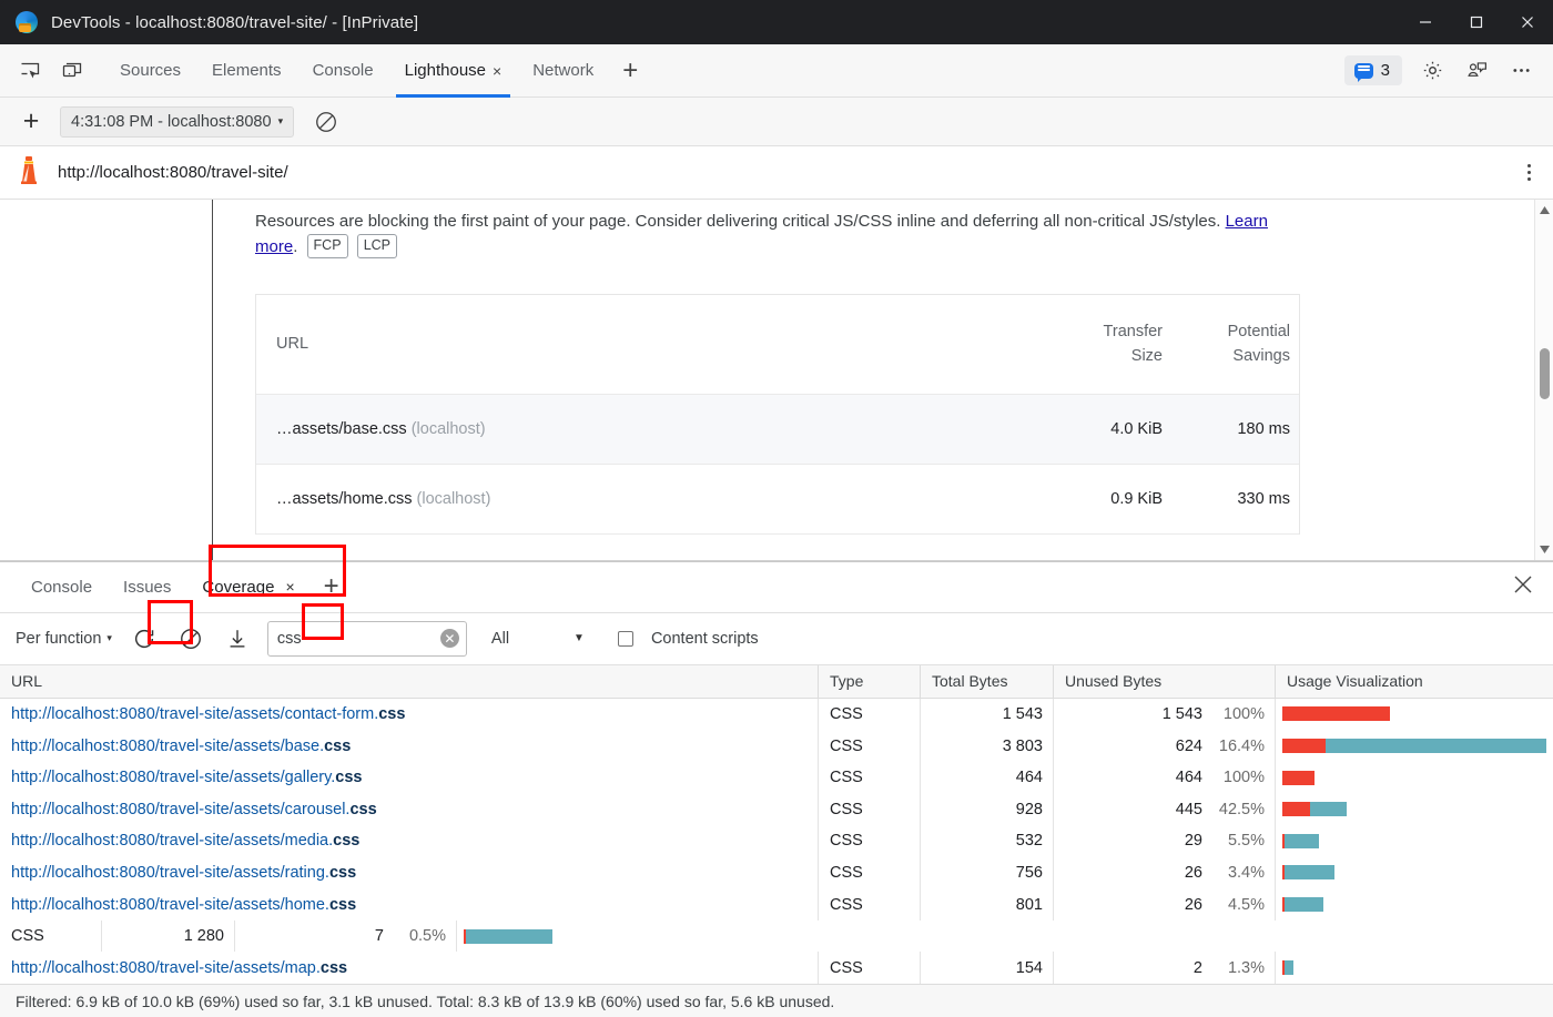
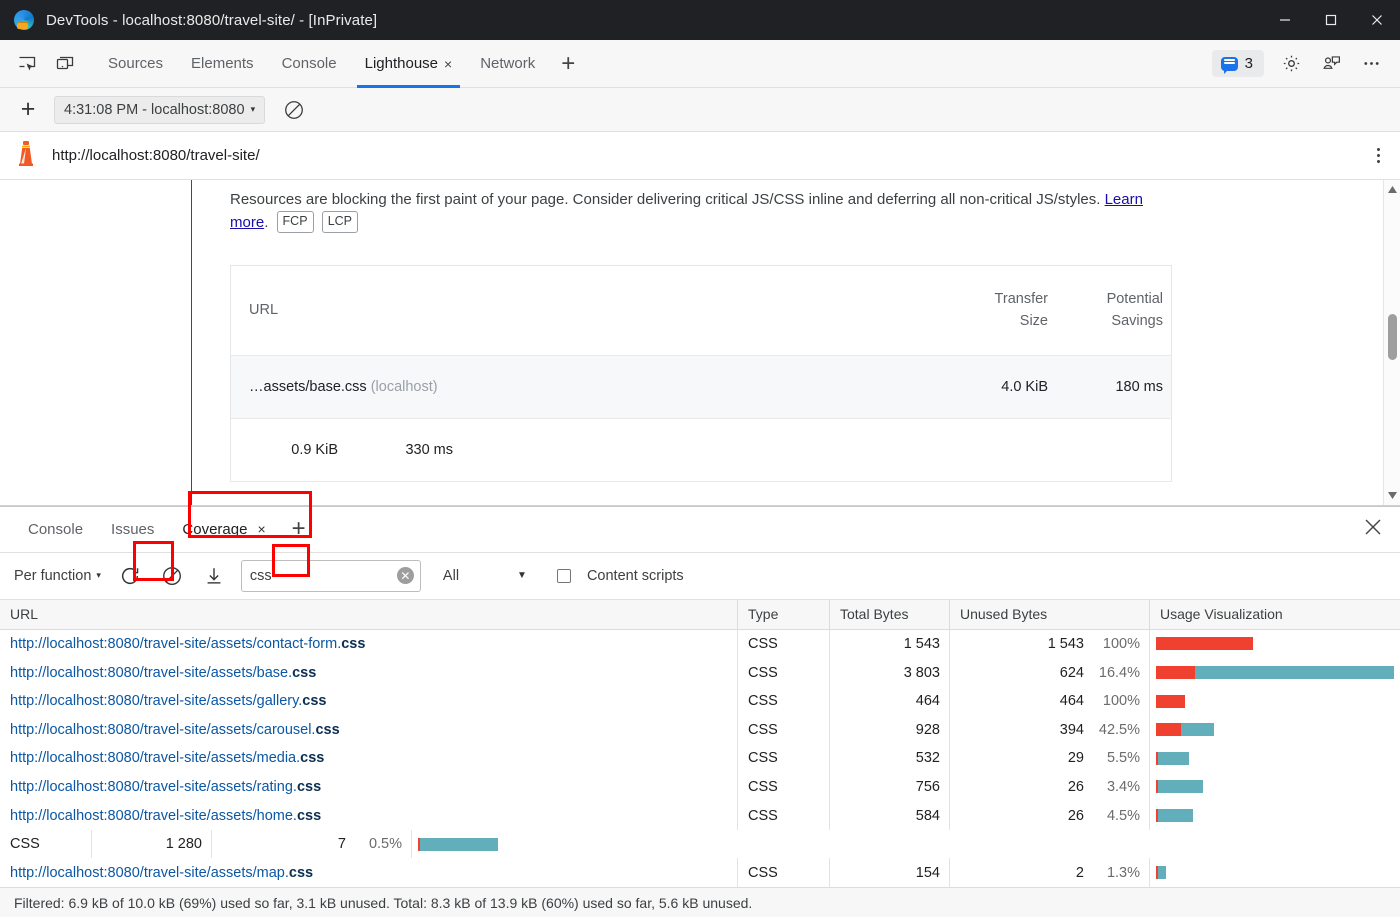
  DevTools - localhost:8080/travel-site/ - [InPrivate]
  Sources
  Elements
  Console
  Lighthouse
  ×
  Network
  +
  3
  +
  4:31:08 PM - localhost:8080
  ▾
  http://localhost:8080/travel-site/
  Resources are blocking the first paint of your page. Consider delivering critical JS/CSS inline and deferring all non-critical JS/styles. Learn more. FCP LCP
  URL
  Transfer
  Size
  Potential
  Savings
  …assets/base.css (localhost)
  4.0 KiB
  180 ms
- …assets/home.css (localhost)
  0.9 KiB
  330 ms
  Console
  Issues
  Coverage
  ×
  +
  Per function
  ▾
  css
  ✕
  All
  ▼
  Content scripts
  URL
  Type
  Total Bytes
  Unused Bytes
  Usage Visualization
  http://localhost:8080/travel-site/assets/contact-form.css
  CSS
  1 543
  1 543
  100%
  http://localhost:8080/travel-site/assets/base.css
  CSS
  3 803
  624
  16.4%
  http://localhost:8080/travel-site/assets/gallery.css
  CSS
  464
  464
  100%
  http://localhost:8080/travel-site/assets/carousel.css
  CSS
  928
- 445
+ 394
  42.5%
  http://localhost:8080/travel-site/assets/media.css
  CSS
  532
  29
  5.5%
  http://localhost:8080/travel-site/assets/rating.css
  CSS
  756
  26
  3.4%
  http://localhost:8080/travel-site/assets/home.css
  CSS
- 801
+ 584
  26
  4.5%
  CSS
  1 280
  7
  0.5%
  http://localhost:8080/travel-site/assets/map.css
  CSS
  154
  2
  1.3%
  Filtered: 6.9 kB of 10.0 kB (69%) used so far, 3.1 kB unused. Total: 8.3 kB of 13.9 kB (60%) used so far, 5.6 kB unused.
